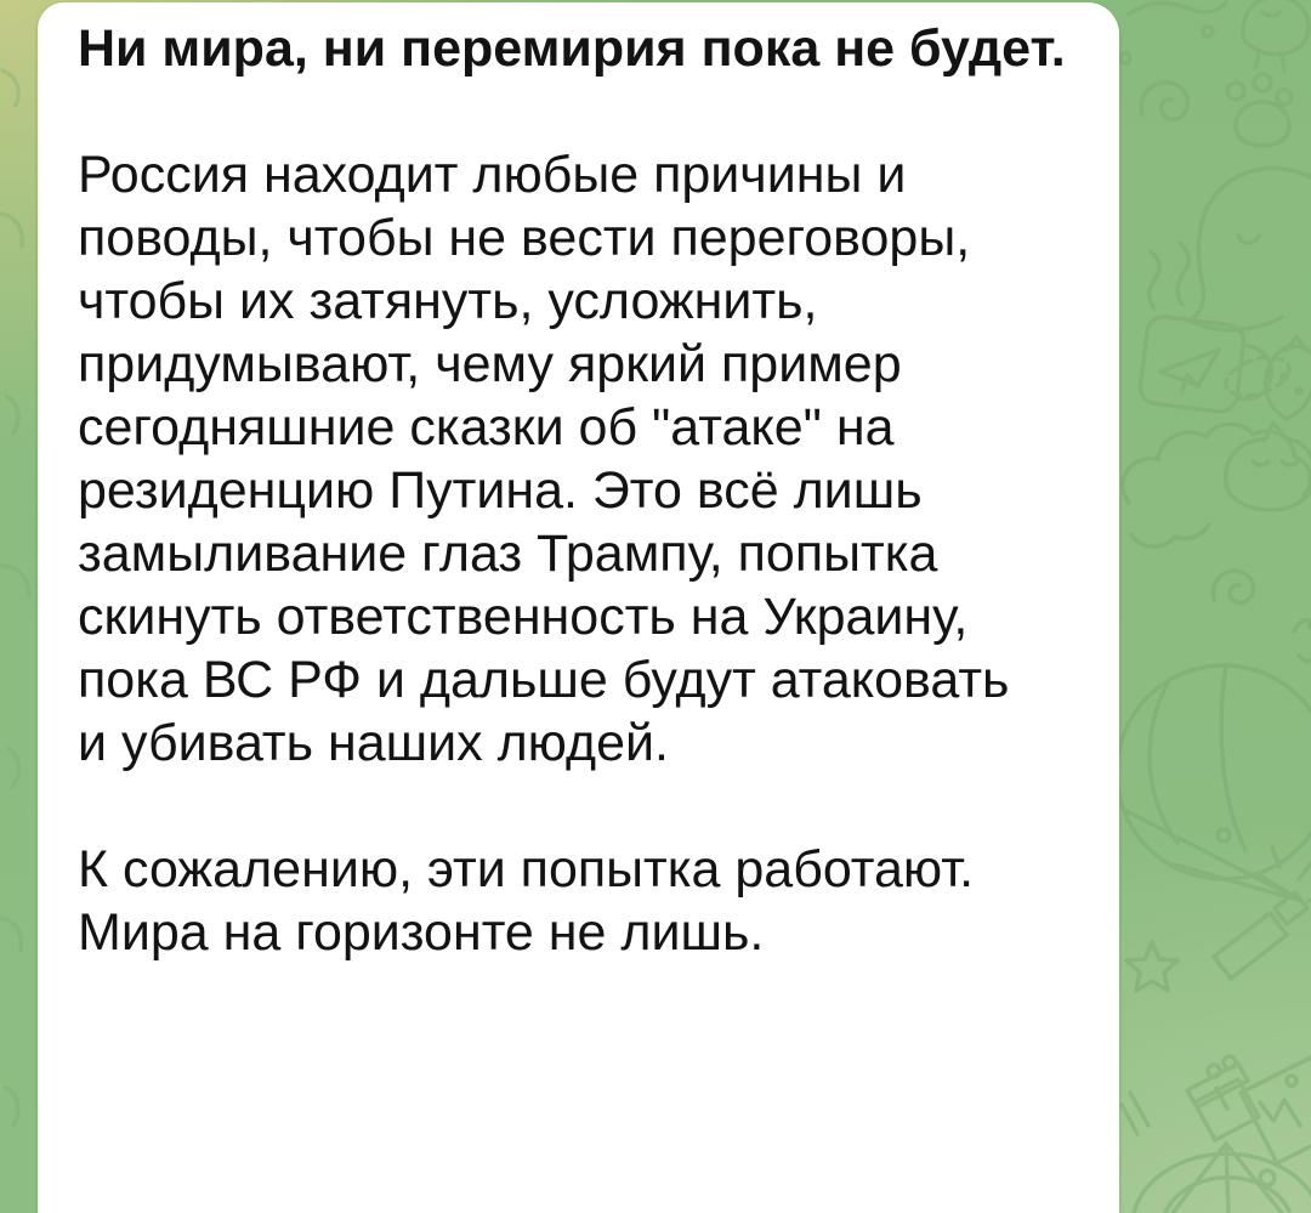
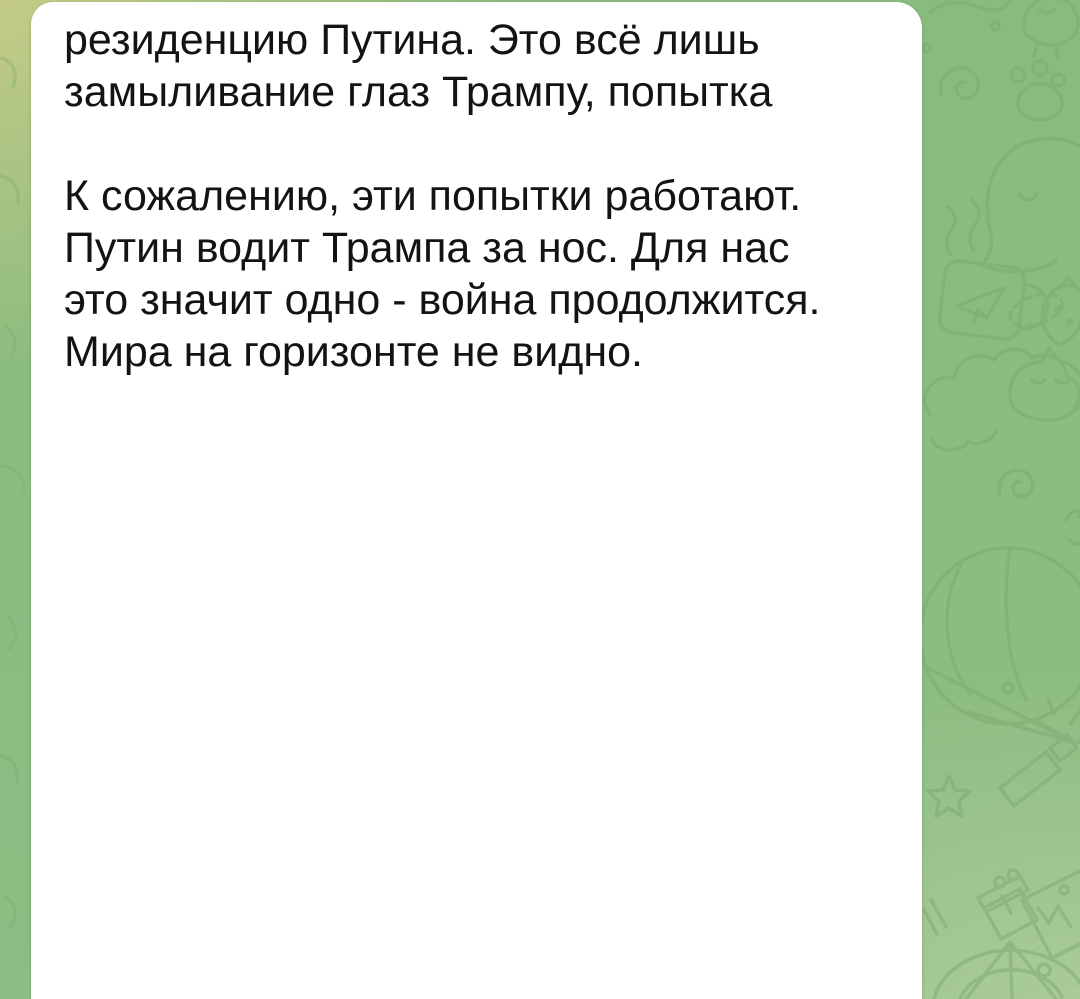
- Ни мира, ни перемирия пока не будет.
- Россия находит любые причины и
- поводы, чтобы не вести переговоры,
- чтобы их затянуть, усложнить,
- придумывают, чему яркий пример
- сегодняшние сказки об "атаке" на
  резиденцию Путина. Это всё лишь
  замыливание глаз Трампу, попытка
- скинуть ответственность на Украину,
- пока ВС РФ и дальше будут атаковать
- и убивать наших людей.
- К сожалению, эти попытка работают.
+ К сожалению, эти попытки работают.
+ Путин водит Трампа за нос. Для нас
+ это значит одно - война продолжится.
- Мира на горизонте не лишь.
+ Мира на горизонте не видно.
